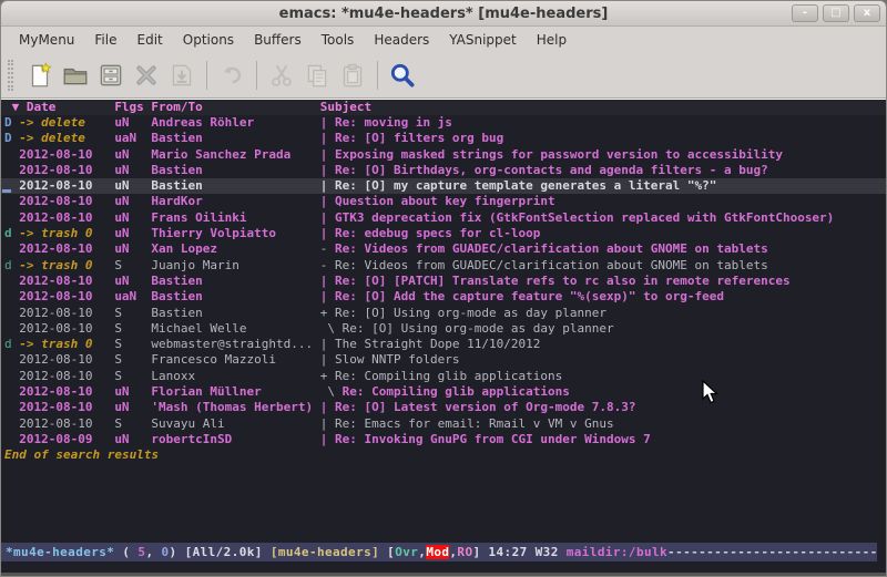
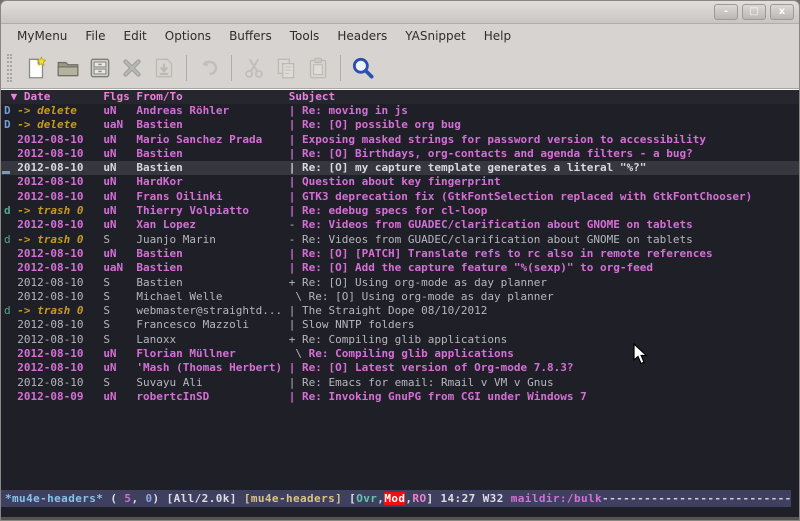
- emacs: *mu4e-headers* [mu4e-headers]
  -
  □
  x
  MyMenu
  File
  Edit
  Options
  Buffers
  Tools
  Headers
  YASnippet
  Help
  ▼ Date Flgs From/To Subject
  D -> delete uN Andreas Röhler | Re: moving in js
- D -> delete uaN Bastien | Re: [O] filters org bug
+ D -> delete uaN Bastien | Re: [O] possible org bug
  2012-08-10 uN Mario Sanchez Prada | Exposing masked strings for password version to accessibility
  2012-08-10 uN Bastien | Re: [O] Birthdays, org-contacts and agenda filters - a bug?
  2012-08-10 uN Bastien | Re: [O] my capture template generates a literal "%?"
  2012-08-10 uN HardKor | Question about key fingerprint
  2012-08-10 uN Frans Oilinki | GTK3 deprecation fix (GtkFontSelection replaced with GtkFontChooser)
  d -> trash 0 uN Thierry Volpiatto | Re: edebug specs for cl-loop
  2012-08-10 uN Xan Lopez - Re: Videos from GUADEC/clarification about GNOME on tablets
  d -> trash 0 S Juanjo Marin - Re: Videos from GUADEC/clarification about GNOME on tablets
  2012-08-10 uN Bastien | Re: [O] [PATCH] Translate refs to rc also in remote references
  2012-08-10 uaN Bastien | Re: [O] Add the capture feature "%(sexp)" to org-feed
  2012-08-10 S Bastien + Re: [O] Using org-mode as day planner
  2012-08-10 S Michael Welle \ Re: [O] Using org-mode as day planner
- d -> trash 0 S webmaster@straightd... | The Straight Dope 11/10/2012
+ d -> trash 0 S webmaster@straightd... | The Straight Dope 08/10/2012
  2012-08-10 S Francesco Mazzoli | Slow NNTP folders
  2012-08-10 S Lanoxx + Re: Compiling glib applications
  2012-08-10 uN Florian Müllner \ Re: Compiling glib applications
  2012-08-10 uN 'Mash (Thomas Herbert) | Re: [O] Latest version of Org-mode 7.8.3?
  2012-08-10 S Suvayu Ali | Re: Emacs for email: Rmail v VM v Gnus
  2012-08-09 uN robertcInSD | Re: Invoking GnuPG from CGI under Windows 7
- End of search results
  *mu4e-headers* ( 5, 0) [All/2.0k] [mu4e-headers] [Ovr,Mod,RO] 14:27 W32 maildir:/bulk---------------------------
